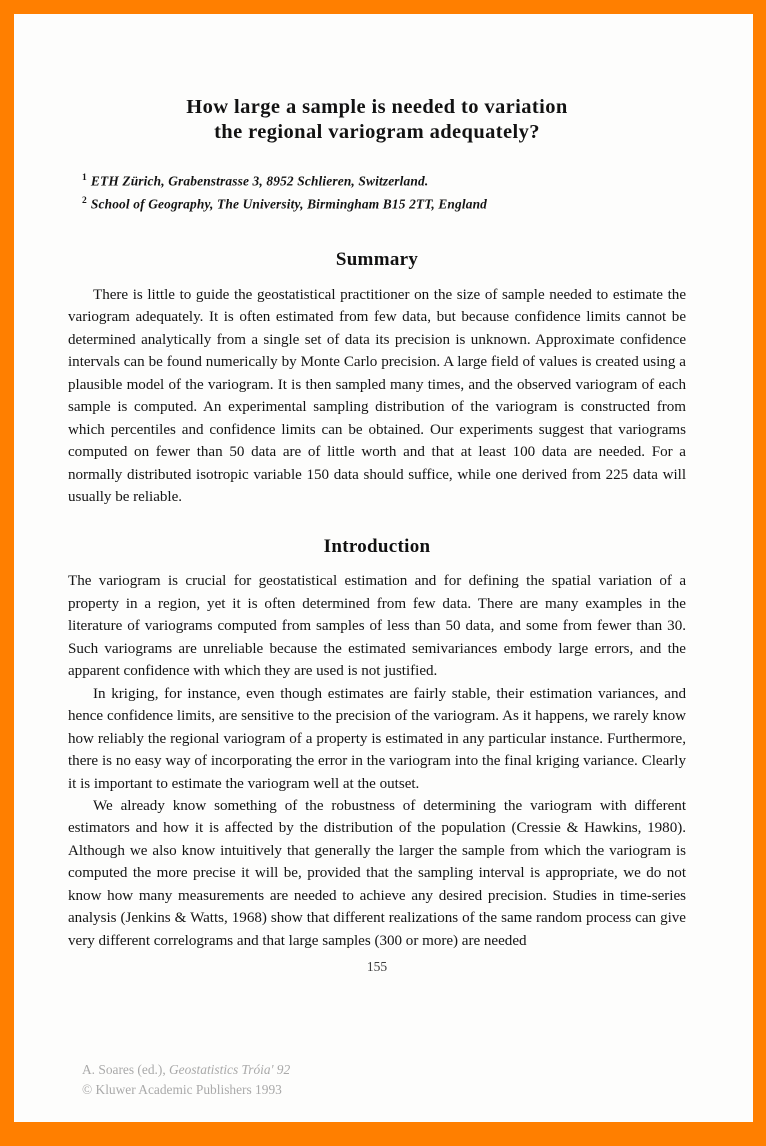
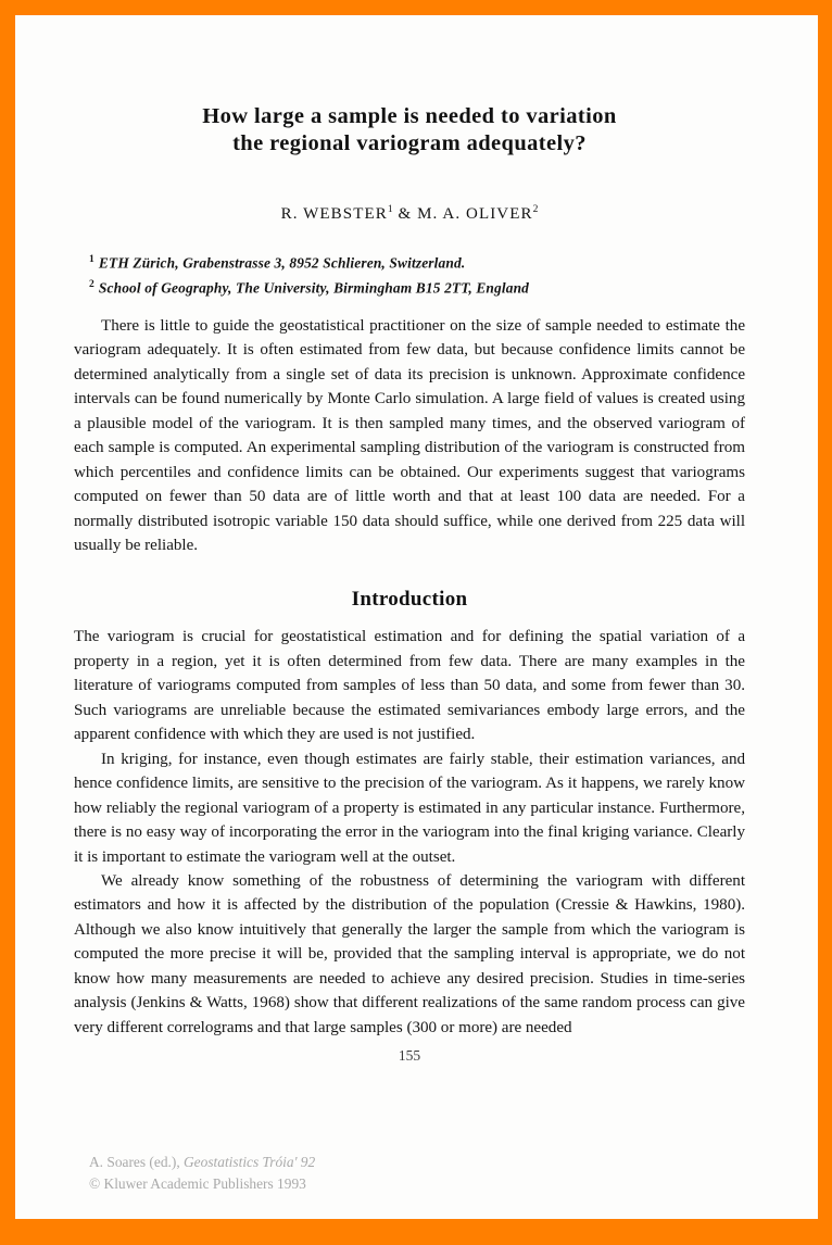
  How large a sample is needed to variation
  the regional variogram adequately?
+ R. WEBSTER1 & M. A. OLIVER2
  1 ETH Zürich, Grabenstrasse 3, 8952 Schlieren, Switzerland.
  2 School of Geography, The University, Birmingham B15 2TT, England
- Summary
- There is little to guide the geostatistical practitioner on the size of sample needed to estimate the variogram adequately. It is often estimated from few data, but because confidence limits cannot be determined analytically from a single set of data its precision is unknown. Approximate confidence intervals can be found numerically by Monte Carlo precision. A large field of values is created using a plausible model of the variogram. It is then sampled many times, and the observed variogram of each sample is computed. An experimental sampling distribution of the variogram is constructed from which percentiles and confidence limits can be obtained. Our experiments suggest that variograms computed on fewer than 50 data are of little worth and that at least 100 data are needed. For a normally distributed isotropic variable 150 data should suffice, while one derived from 225 data will usually be reliable.
+ There is little to guide the geostatistical practitioner on the size of sample needed to estimate the variogram adequately. It is often estimated from few data, but because confidence limits cannot be determined analytically from a single set of data its precision is unknown. Approximate confidence intervals can be found numerically by Monte Carlo simulation. A large field of values is created using a plausible model of the variogram. It is then sampled many times, and the observed variogram of each sample is computed. An experimental sampling distribution of the variogram is constructed from which percentiles and confidence limits can be obtained. Our experiments suggest that variograms computed on fewer than 50 data are of little worth and that at least 100 data are needed. For a normally distributed isotropic variable 150 data should suffice, while one derived from 225 data will usually be reliable.
  Introduction
  The variogram is crucial for geostatistical estimation and for defining the spatial variation of a property in a region, yet it is often determined from few data. There are many examples in the literature of variograms computed from samples of less than 50 data, and some from fewer than 30. Such variograms are unreliable because the estimated semivariances embody large errors, and the apparent confidence with which they are used is not justified.
  In kriging, for instance, even though estimates are fairly stable, their estimation variances, and hence confidence limits, are sensitive to the precision of the variogram. As it happens, we rarely know how reliably the regional variogram of a property is estimated in any particular instance. Furthermore, there is no easy way of incorporating the error in the variogram into the final kriging variance. Clearly it is important to estimate the variogram well at the outset.
  We already know something of the robustness of determining the variogram with different estimators and how it is affected by the distribution of the population (Cressie & Hawkins, 1980). Although we also know intuitively that generally the larger the sample from which the variogram is computed the more precise it will be, provided that the sampling interval is appropriate, we do not know how many measurements are needed to achieve any desired precision. Studies in time-series analysis (Jenkins & Watts, 1968) show that different realizations of the same random process can give very different correlograms and that large samples (300 or more) are needed
  155
  A. Soares (ed.), Geostatistics Tróia' 92
  © Kluwer Academic Publishers 1993
